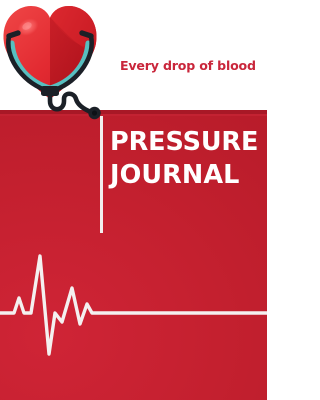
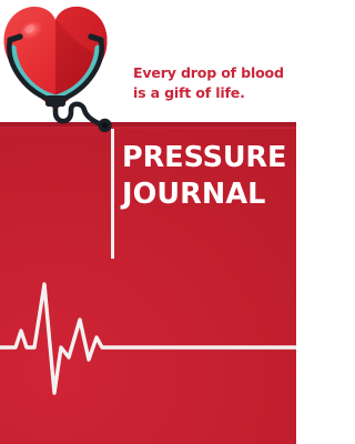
  Every drop of blood
+ is a gift of life.
  PRESSURE
  JOURNAL
